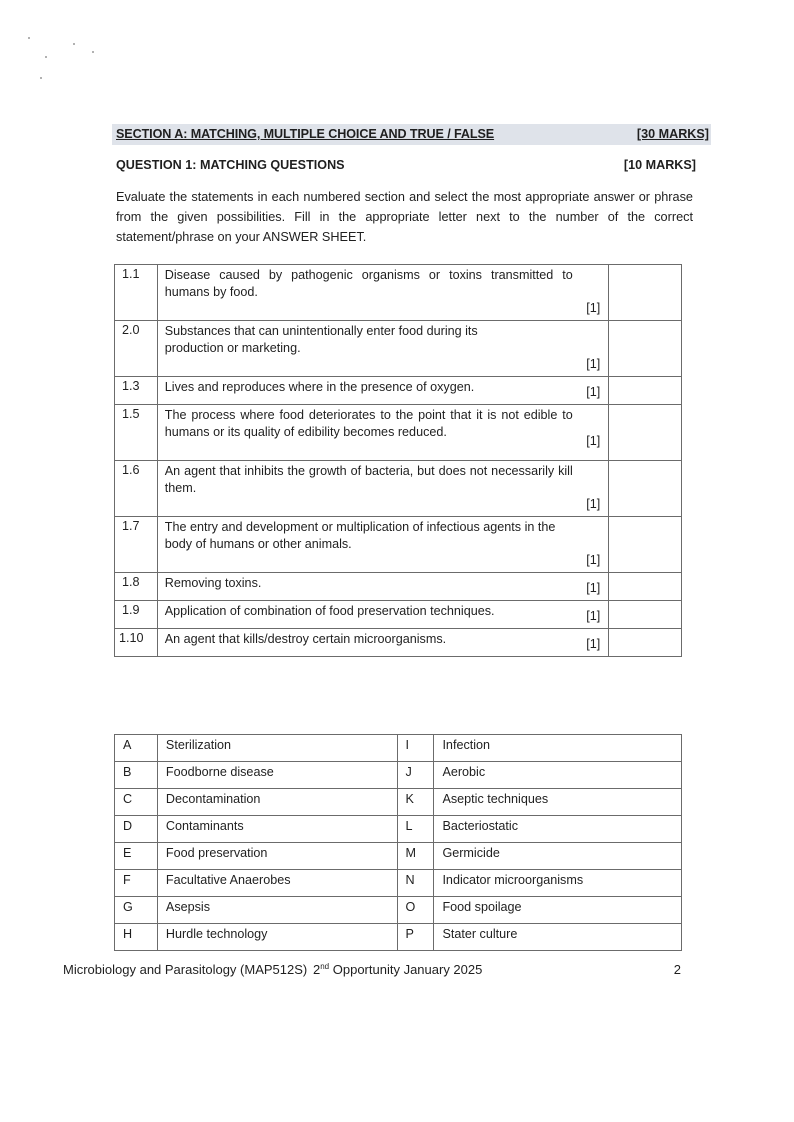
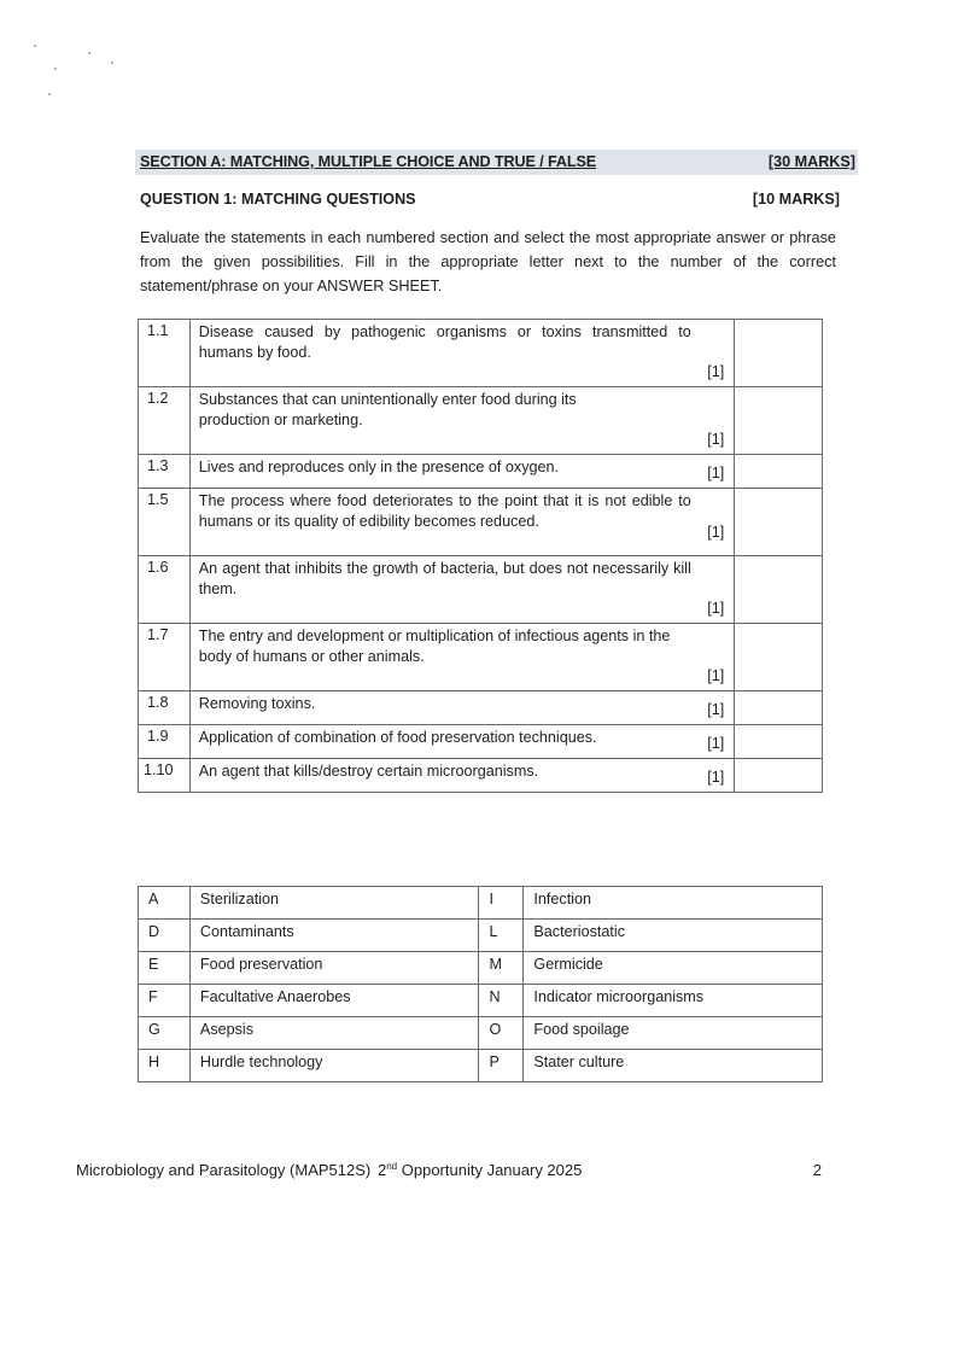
  SECTION A: MATCHING, MULTIPLE CHOICE AND TRUE / FALSE
  [30 MARKS]
  QUESTION 1: MATCHING QUESTIONS
  [10 MARKS]
  Evaluate the statements in each numbered section and select the most appropriate answer or phrase from the given possibilities. Fill in the appropriate letter next to the number of the correct statement/phrase on your ANSWER SHEET.
  1.1	Disease caused by pathogenic organisms or toxins transmitted to humans by food. [1]
- 2.0	Substances that can unintentionally enter food during its production or marketing. [1]
+ 1.2	Substances that can unintentionally enter food during its production or marketing. [1]
- 1.3	Lives and reproduces where in the presence of oxygen. [1]
+ 1.3	Lives and reproduces only in the presence of oxygen. [1]
  1.5	The process where food deteriorates to the point that it is not edible to humans or its quality of edibility becomes reduced. [1]
  1.6	An agent that inhibits the growth of bacteria, but does not necessarily kill them. [1]
  1.7	The entry and development or multiplication of infectious agents in the body of humans or other animals. [1]
  1.8	Removing toxins. [1]
  1.9	Application of combination of food preservation techniques. [1]
  1.10	An agent that kills/destroy certain microorganisms. [1]
  A	Sterilization	I	Infection
- B	Foodborne disease	J	Aerobic
- C	Decontamination	K	Aseptic techniques
  D	Contaminants	L	Bacteriostatic
  E	Food preservation	M	Germicide
  F	Facultative Anaerobes	N	Indicator microorganisms
  G	Asepsis	O	Food spoilage
  H	Hurdle technology	P	Stater culture
  Microbiology and Parasitology (MAP512S)
  2nd Opportunity January 2025
  2
